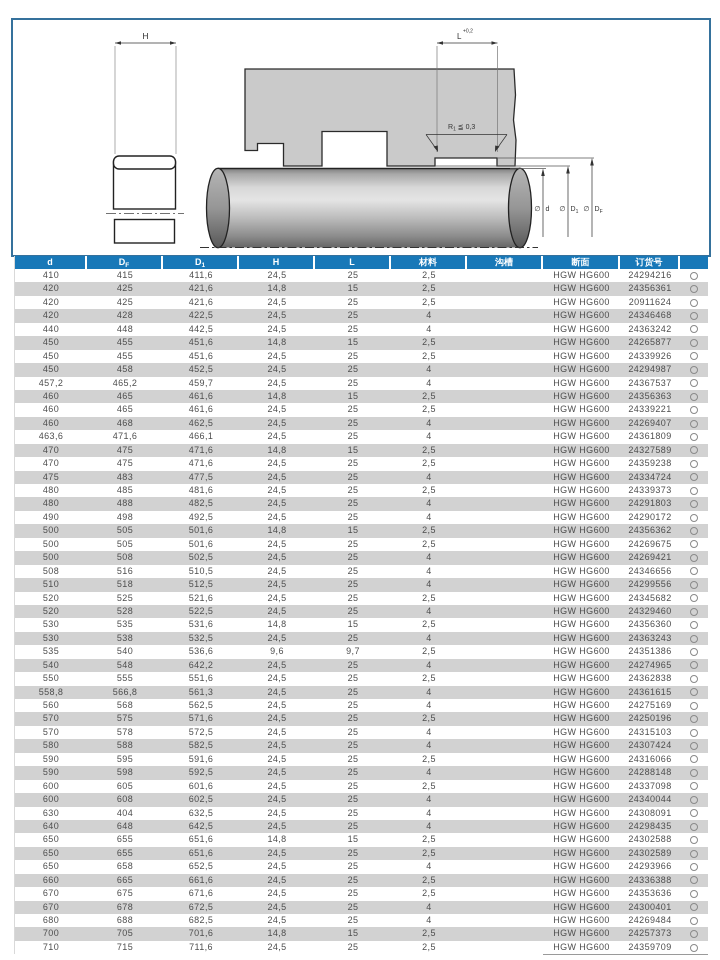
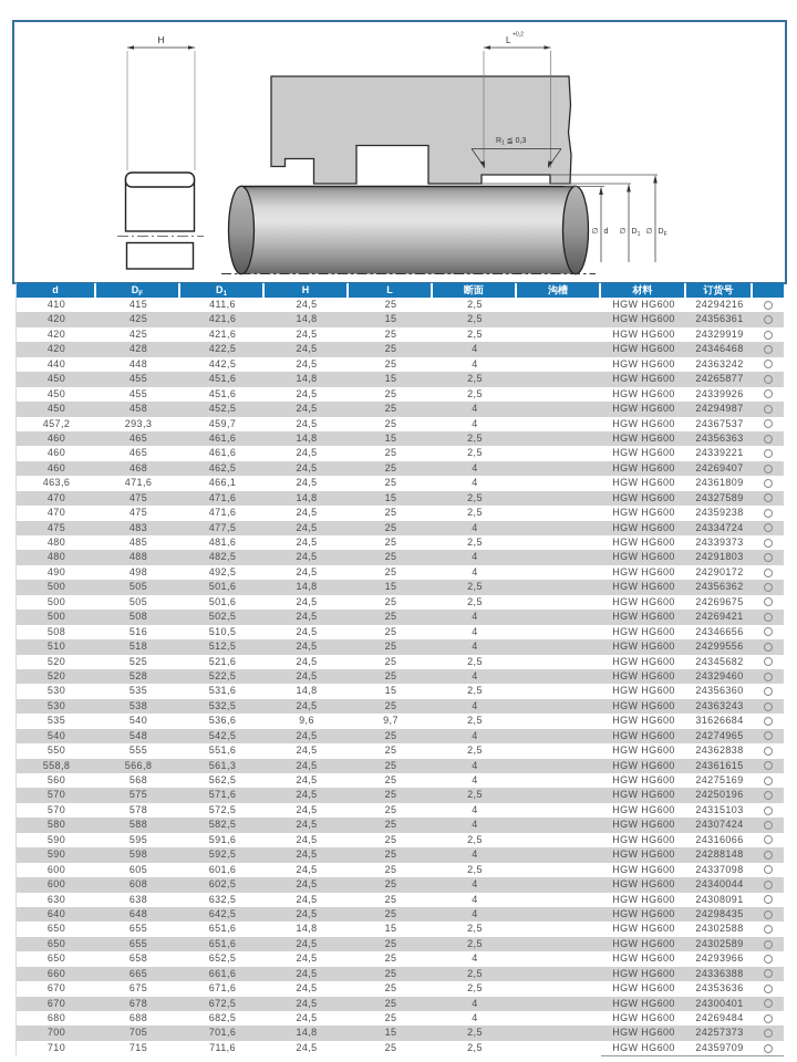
  H
  L
  d
  H
  L
- 材料
+ 断面
  沟槽
- 断面
+ 材料
  订货号
  410
  415
  411,6
  24,5
  25
  2,5
  HGW HG600
  24294216
  420
  425
  421,6
  14,8
  15
  2,5
  HGW HG600
  24356361
  420
  425
  421,6
  24,5
  25
  2,5
  HGW HG600
- 20911624
+ 24329919
  420
  428
  422,5
  24,5
  25
  4
  HGW HG600
  24346468
  440
  448
  442,5
  24,5
  25
  4
  HGW HG600
  24363242
  450
  455
  451,6
  14,8
  15
  2,5
  HGW HG600
  24265877
  450
  455
  451,6
  24,5
  25
  2,5
  HGW HG600
  24339926
  450
  458
  452,5
  24,5
  25
  4
  HGW HG600
  24294987
  457,2
- 465,2
+ 293,3
  459,7
  24,5
  25
  4
  HGW HG600
  24367537
  460
  465
  461,6
  14,8
  15
  2,5
  HGW HG600
  24356363
  460
  465
  461,6
  24,5
  25
  2,5
  HGW HG600
  24339221
  460
  468
  462,5
  24,5
  25
  4
  HGW HG600
  24269407
  463,6
  471,6
  466,1
  24,5
  25
  4
  HGW HG600
  24361809
  470
  475
  471,6
  14,8
  15
  2,5
  HGW HG600
  24327589
  470
  475
  471,6
  24,5
  25
  2,5
  HGW HG600
  24359238
  475
  483
  477,5
  24,5
  25
  4
  HGW HG600
  24334724
  480
  485
  481,6
  24,5
  25
  2,5
  HGW HG600
  24339373
  480
  488
  482,5
  24,5
  25
  4
  HGW HG600
  24291803
  490
  498
  492,5
  24,5
  25
  4
  HGW HG600
  24290172
  500
  505
  501,6
  14,8
  15
  2,5
  HGW HG600
  24356362
  500
  505
  501,6
  24,5
  25
  2,5
  HGW HG600
  24269675
  500
  508
  502,5
  24,5
  25
  4
  HGW HG600
  24269421
  508
  516
  510,5
  24,5
  25
  4
  HGW HG600
  24346656
  510
  518
  512,5
  24,5
  25
  4
  HGW HG600
  24299556
  520
  525
  521,6
  24,5
  25
  2,5
  HGW HG600
  24345682
  520
  528
  522,5
  24,5
  25
  4
  HGW HG600
  24329460
  530
  535
  531,6
  14,8
  15
  2,5
  HGW HG600
  24356360
  530
  538
  532,5
  24,5
  25
  4
  HGW HG600
  24363243
  535
  540
  536,6
  9,6
  9,7
  2,5
  HGW HG600
- 24351386
+ 31626684
  540
  548
- 642,2
+ 542,5
  24,5
  25
  4
  HGW HG600
  24274965
  550
  555
  551,6
  24,5
  25
  2,5
  HGW HG600
  24362838
  558,8
  566,8
  561,3
  24,5
  25
  4
  HGW HG600
  24361615
  560
  568
  562,5
  24,5
  25
  4
  HGW HG600
  24275169
  570
  575
  571,6
  24,5
  25
  2,5
  HGW HG600
  24250196
  570
  578
  572,5
  24,5
  25
  4
  HGW HG600
  24315103
  580
  588
  582,5
  24,5
  25
  4
  HGW HG600
  24307424
  590
  595
  591,6
  24,5
  25
  2,5
  HGW HG600
  24316066
  590
  598
  592,5
  24,5
  25
  4
  HGW HG600
  24288148
  600
  605
  601,6
  24,5
  25
  2,5
  HGW HG600
  24337098
  600
  608
  602,5
  24,5
  25
  4
  HGW HG600
  24340044
  630
- 404
+ 638
  632,5
  24,5
  25
  4
  HGW HG600
  24308091
  640
  648
  642,5
  24,5
  25
  4
  HGW HG600
  24298435
  650
  655
  651,6
  14,8
  15
  2,5
  HGW HG600
  24302588
  650
  655
  651,6
  24,5
  25
  2,5
  HGW HG600
  24302589
  650
  658
  652,5
  24,5
  25
  4
  HGW HG600
  24293966
  660
  665
  661,6
  24,5
  25
  2,5
  HGW HG600
  24336388
  670
  675
  671,6
  24,5
  25
  2,5
  HGW HG600
  24353636
  670
  678
  672,5
  24,5
  25
  4
  HGW HG600
  24300401
  680
  688
  682,5
  24,5
  25
  4
  HGW HG600
  24269484
  700
  705
  701,6
  14,8
  15
  2,5
  HGW HG600
  24257373
  710
  715
  711,6
  24,5
  25
  2,5
  HGW HG600
  24359709
